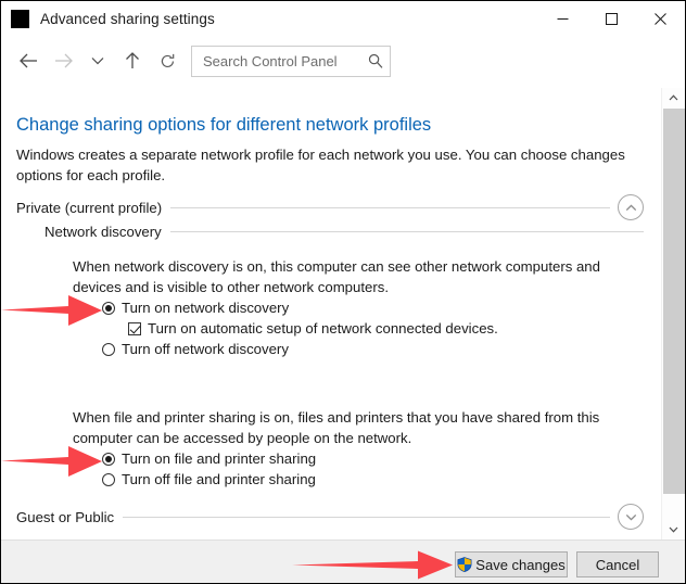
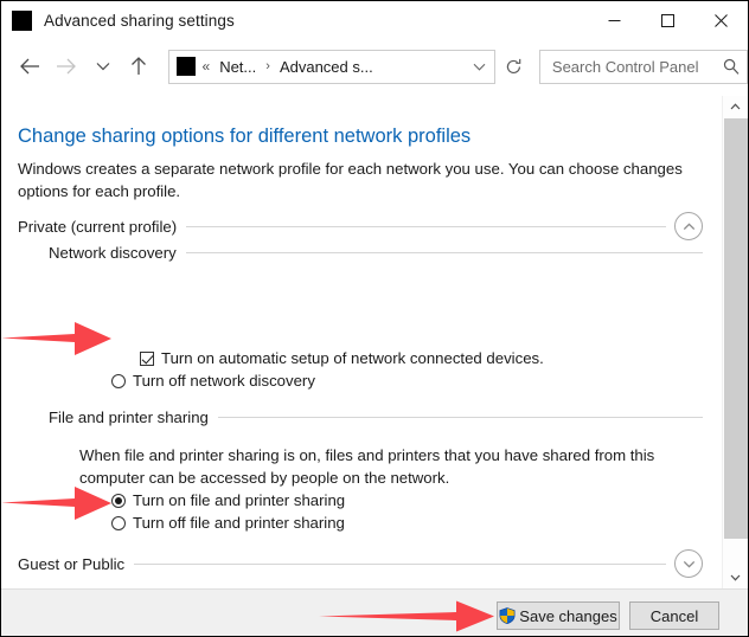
  Advanced sharing settings
+ «
+ Net...
+ ›
+ Advanced s...
  Search Control Panel
  Change sharing options for different network profiles
  Windows creates a separate network profile for each network you use. You can choose changes options for each profile.
  Private (current profile)
  Network discovery
- When network discovery is on, this computer can see other network computers and devices and is visible to other network computers.
- Turn on network discovery
  Turn on automatic setup of network connected devices.
  Turn off network discovery
+ File and printer sharing
  When file and printer sharing is on, files and printers that you have shared from this computer can be accessed by people on the network.
  Turn on file and printer sharing
  Turn off file and printer sharing
  Guest or Public
  Save changes
  Cancel
